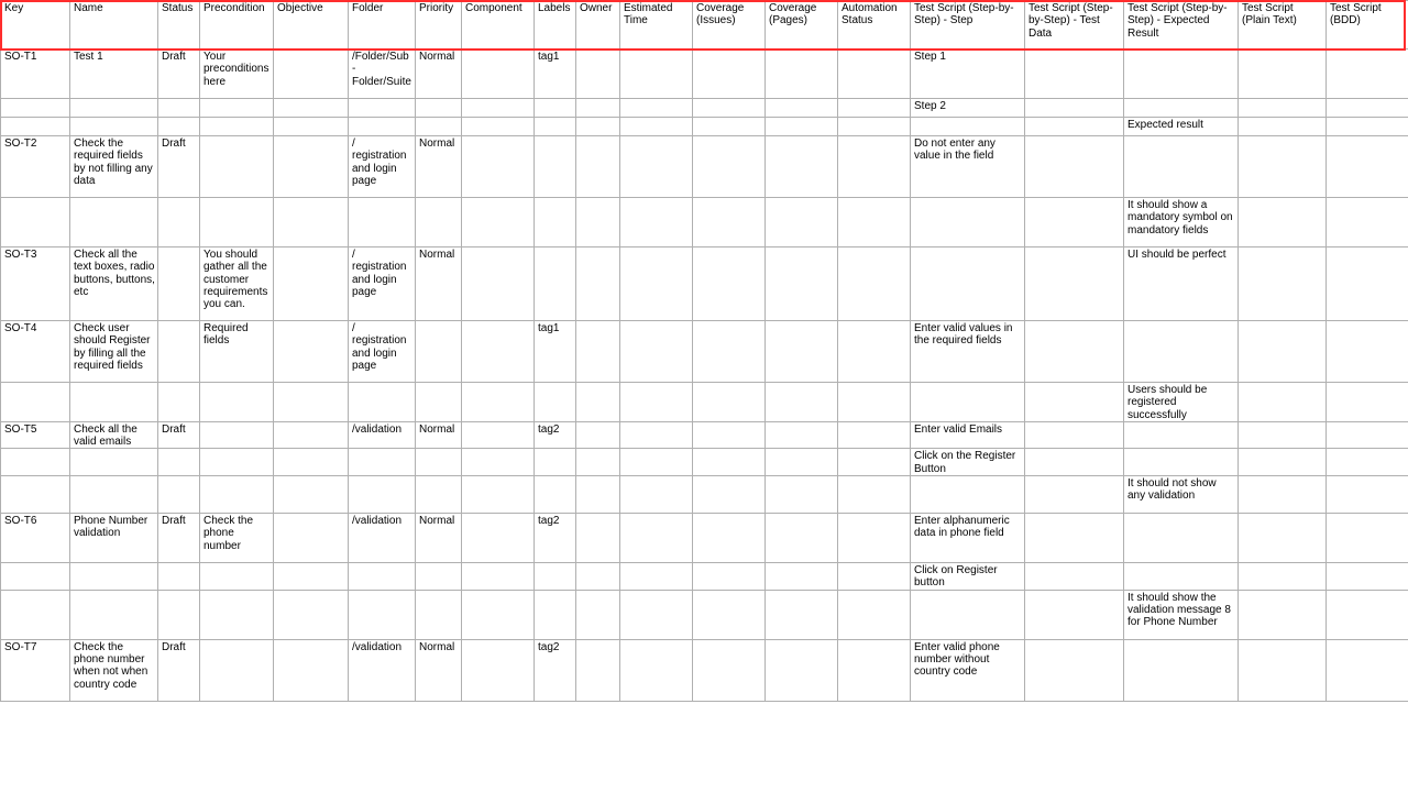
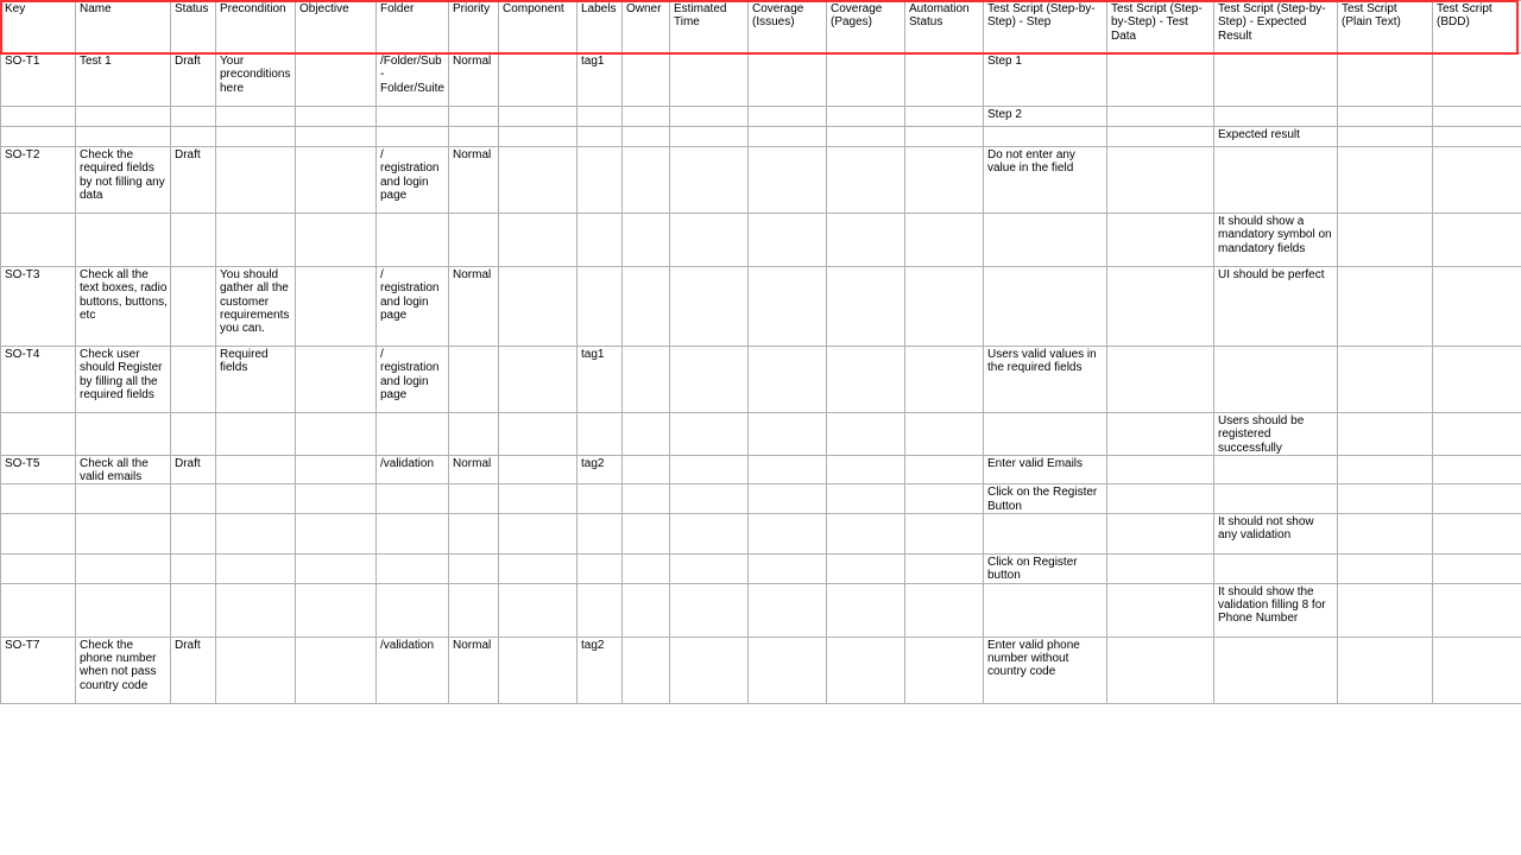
  Key	Name	Status	Precondition	Objective	Folder	Priority	Component	Labels	Owner	Estimated Time	Coverage (Issues)	Coverage (Pages)	Automation Status	Test Script (Step-by-Step) - Step	Test Script (Step-by-Step) - Test Data	Test Script (Step-by-Step) - Expected Result	Test Script (Plain Text)	Test Script (BDD)
  SO-T1	Test 1	Draft	Your preconditions here		/Folder/Sub-Folder/Suite	Normal		tag1						Step 1
  														Step 2
  																Expected result
  SO-T2	Check the required fields by not filling any data	Draft			/ registration and login page	Normal								Do not enter any value in the field
  																It should show a mandatory symbol on mandatory fields
  SO-T3	Check all the text boxes, radio buttons, buttons, etc		You should gather all the customer requirements you can.		/ registration and login page	Normal										UI should be perfect
- SO-T4	Check user should Register by filling all the required fields		Required fields		/ registration and login page			tag1						Enter valid values in the required fields
+ SO-T4	Check user should Register by filling all the required fields		Required fields		/ registration and login page			tag1						Users valid values in the required fields
  																Users should be registered successfully
  SO-T5	Check all the valid emails	Draft			/validation	Normal		tag2						Enter valid Emails
  														Click on the Register Button
  																It should not show any validation
- SO-T6	Phone Number validation	Draft	Check the phone number		/validation	Normal		tag2						Enter alphanumeric data in phone field
  														Click on Register button
- 																It should show the validation message 8 for Phone Number
+ 																It should show the validation filling 8 for Phone Number
- SO-T7	Check the phone number when not when country code	Draft			/validation	Normal		tag2						Enter valid phone number without country code
+ SO-T7	Check the phone number when not pass country code	Draft			/validation	Normal		tag2						Enter valid phone number without country code
